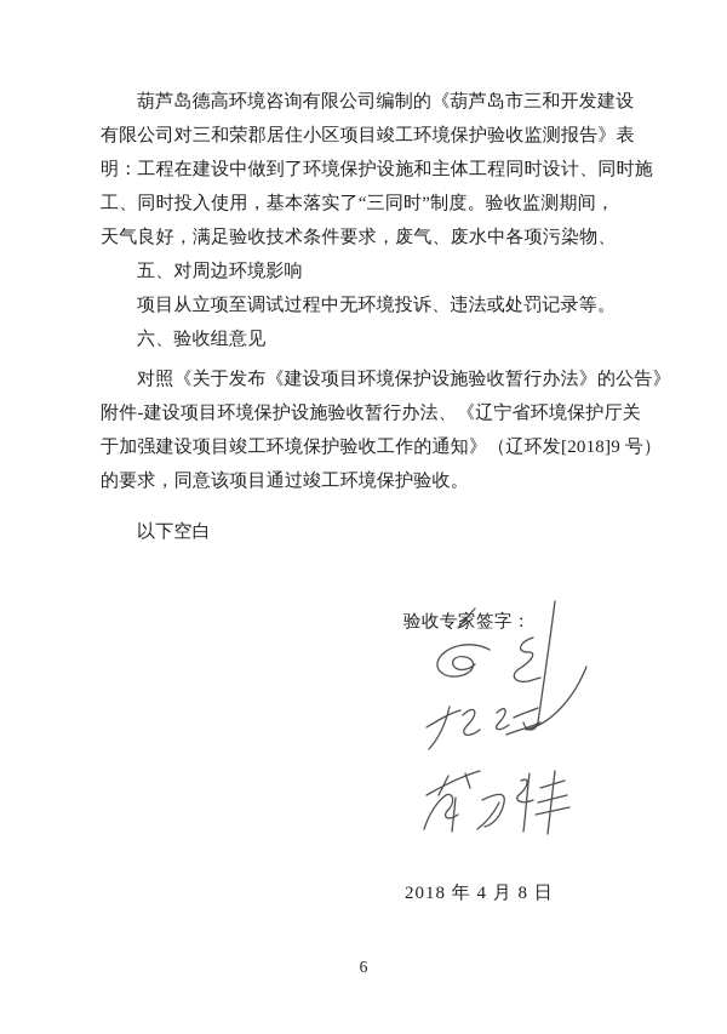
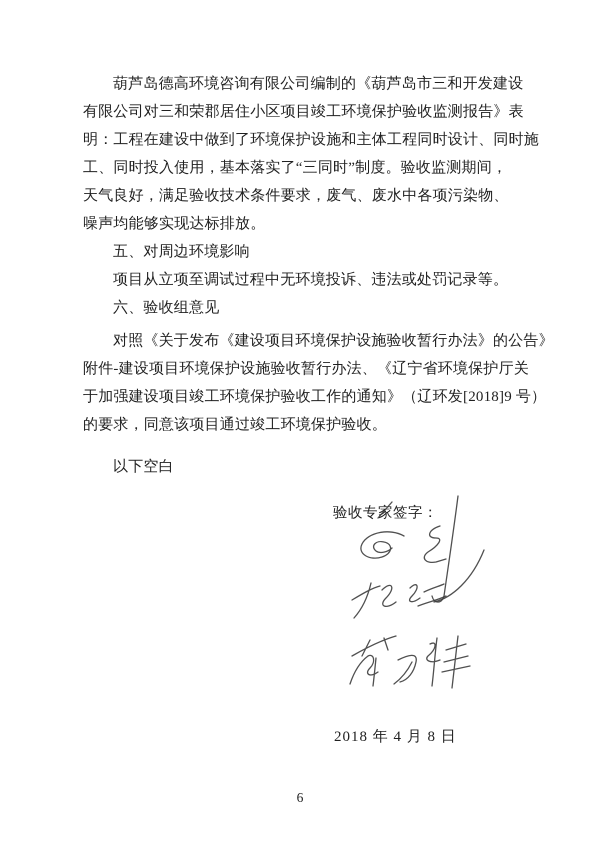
  葫芦岛德高环境咨询有限公司编制的《葫芦岛市三和开发建设
  有限公司对三和荣郡居住小区项目竣工环境保护验收监测报告》表
  明：工程在建设中做到了环境保护设施和主体工程同时设计、同时施
  工、同时投入使用，基本落实了“三同时”制度。验收监测期间，
  天气良好，满足验收技术条件要求，废气、废水中各项污染物、
+ 噪声均能够实现达标排放。
  五、对周边环境影响
  项目从立项至调试过程中无环境投诉、违法或处罚记录等。
  六、验收组意见
  对照《关于发布《建设项目环境保护设施验收暂行办法》的公告》
  附件-建设项目环境保护设施验收暂行办法、《辽宁省环境保护厅关
  于加强建设项目竣工环境保护验收工作的通知》（辽环发[2018]9 号）
  的要求，同意该项目通过竣工环境保护验收。
  以下空白
  验收专家签字：
  2018 年 4 月 8 日
  6
